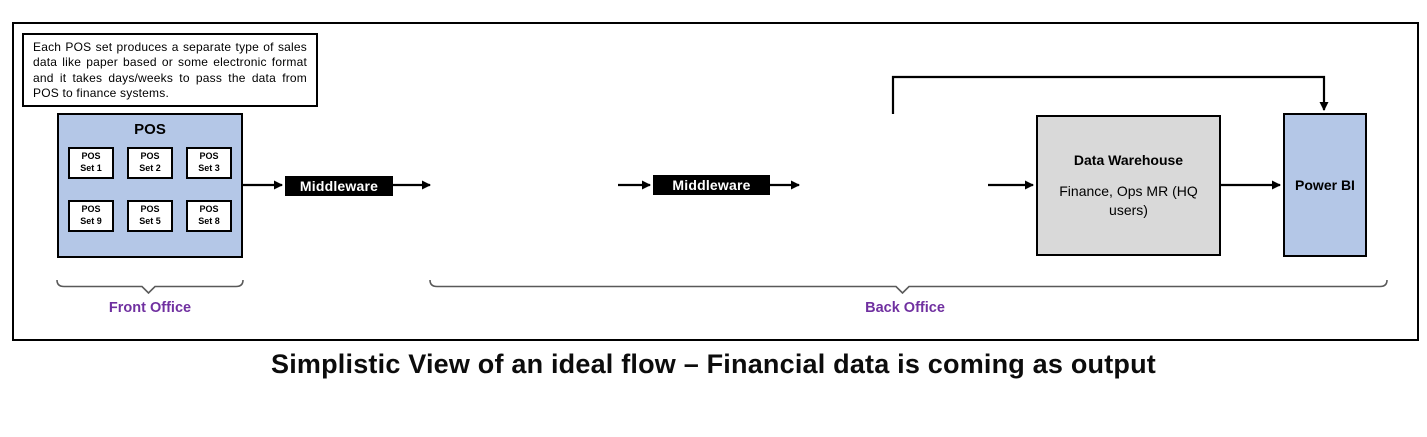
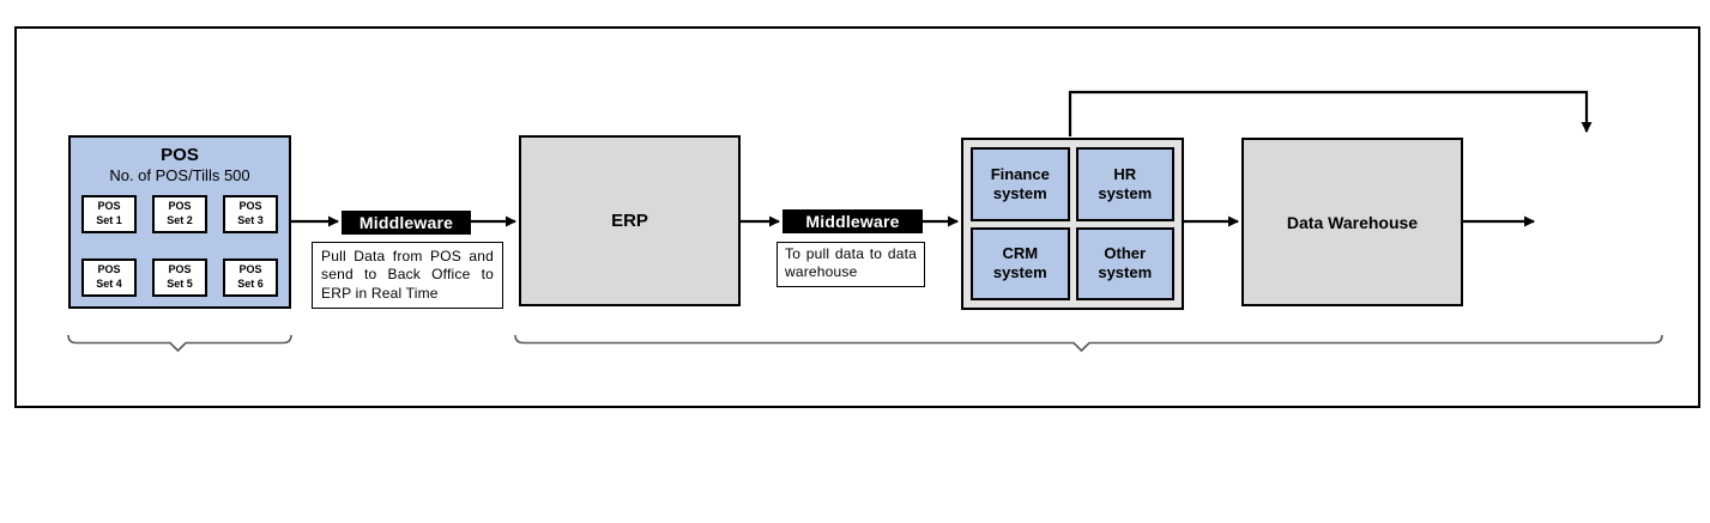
- Each POS set produces a separate type of sales data like paper based or some electronic format and it takes days/weeks to pass the data from POS to finance systems.
  POS
+ No. of POS/Tills 500
  POS
  Set 1
  POS
  Set 2
  POS
  Set 3
  POS
- Set 9
+ Set 4
  POS
  Set 5
  POS
- Set 8
+ Set 6
  Middleware
+ Pull Data from POS and send to Back Office to ERP in Real Time
+ ERP
  Middleware
+ To pull data to data warehouse
+ Finance system
+ HR system
+ CRM system
+ Other system
  Data Warehouse
- Finance, Ops MR (HQ users)
- Power BI
- Front Office
- Back Office
- Simplistic View of an ideal flow – Financial data is coming as output
